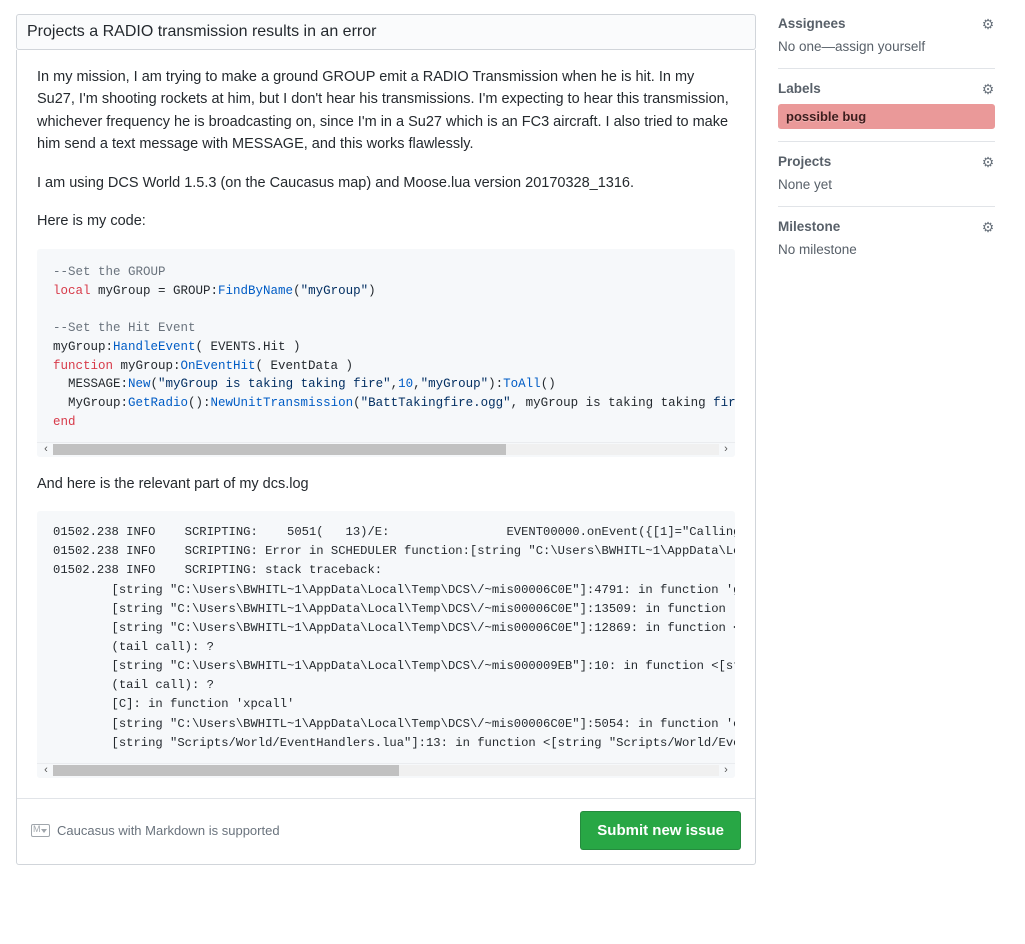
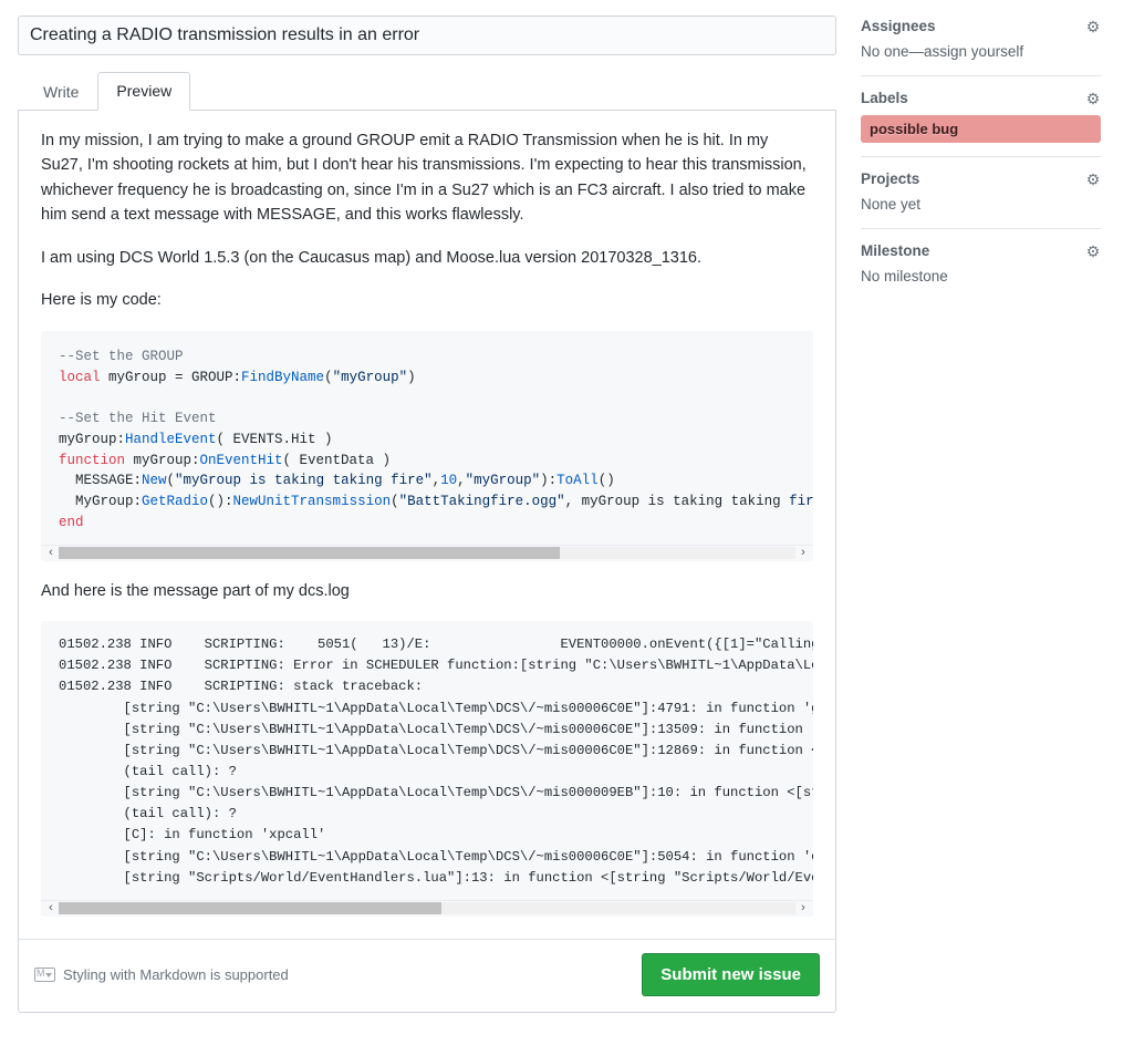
- Projects a RADIO transmission results in an error
+ Creating a RADIO transmission results in an error
+ Write
+ Preview
  In my mission, I am trying to make a ground GROUP emit a RADIO Transmission when he is hit. In my Su27, I'm shooting rockets at him, but I don't hear his transmissions. I'm expecting to hear this transmission, whichever frequency he is broadcasting on, since I'm in a Su27 which is an FC3 aircraft. I also tried to make him send a text message with MESSAGE, and this works flawlessly.
  I am using DCS World 1.5.3 (on the Caucasus map) and Moose.lua version 20170328_1316.
  Here is my code:
  --Set the GROUP local myGroup = GROUP:FindByName("myGroup")
  --Set the Hit Event
  myGroup:HandleEvent( EVENTS.Hit )
  function myGroup:OnEventHit( EventData )
  MESSAGE:New("myGroup is taking taking fire",10,"myGroup"):ToAll()
  MyGroup:GetRadio():NewUnitTransmission("BattTakingfire.ogg", myGroup is taking taking fir end
  ‹
  ›
- And here is the relevant part of my dcs.log
+ And here is the message part of my dcs.log
  01502.238 INFO SCRIPTING: 5051( 13)/E: EVENT00000.onEvent({[1]="Callin
  01502.238 INFO SCRIPTING: Error in SCHEDULER function:[string "C:\Users\BWHITL~1\AppData\L
  01502.238 INFO SCRIPTING: stack traceback:
  [string "C:\Users\BWHITL~1\AppData\Local\Temp\DCS\/~mis00006C0E"]:4791: in function '
  [string "C:\Users\BWHITL~1\AppData\Local\Temp\DCS\/~mis00006C0E"]:13509: in function
  [string "C:\Users\BWHITL~1\AppData\Local\Temp\DCS\/~mis00006C0E"]:12869: in function
  (tail call): ?
  [string "C:\Users\BWHITL~1\AppData\Local\Temp\DCS\/~mis000009EB"]:10: in function <[s
  (tail call): ?
  [C]: in function 'xpcall'
  [string "C:\Users\BWHITL~1\AppData\Local\Temp\DCS\/~mis00006C0E"]:5054: in function '
  [string "Scripts/World/EventHandlers.lua"]:13: in function <[string "Scripts/World/Ev
  ‹
  ›
- Caucasus with Markdown is supported
+ Styling with Markdown is supported
  Submit new issue
  Assignees
  ⚙
  No one—assign yourself
  Labels
  ⚙
  possible bug
  Projects
  ⚙
  None yet
  Milestone
  ⚙
  No milestone
